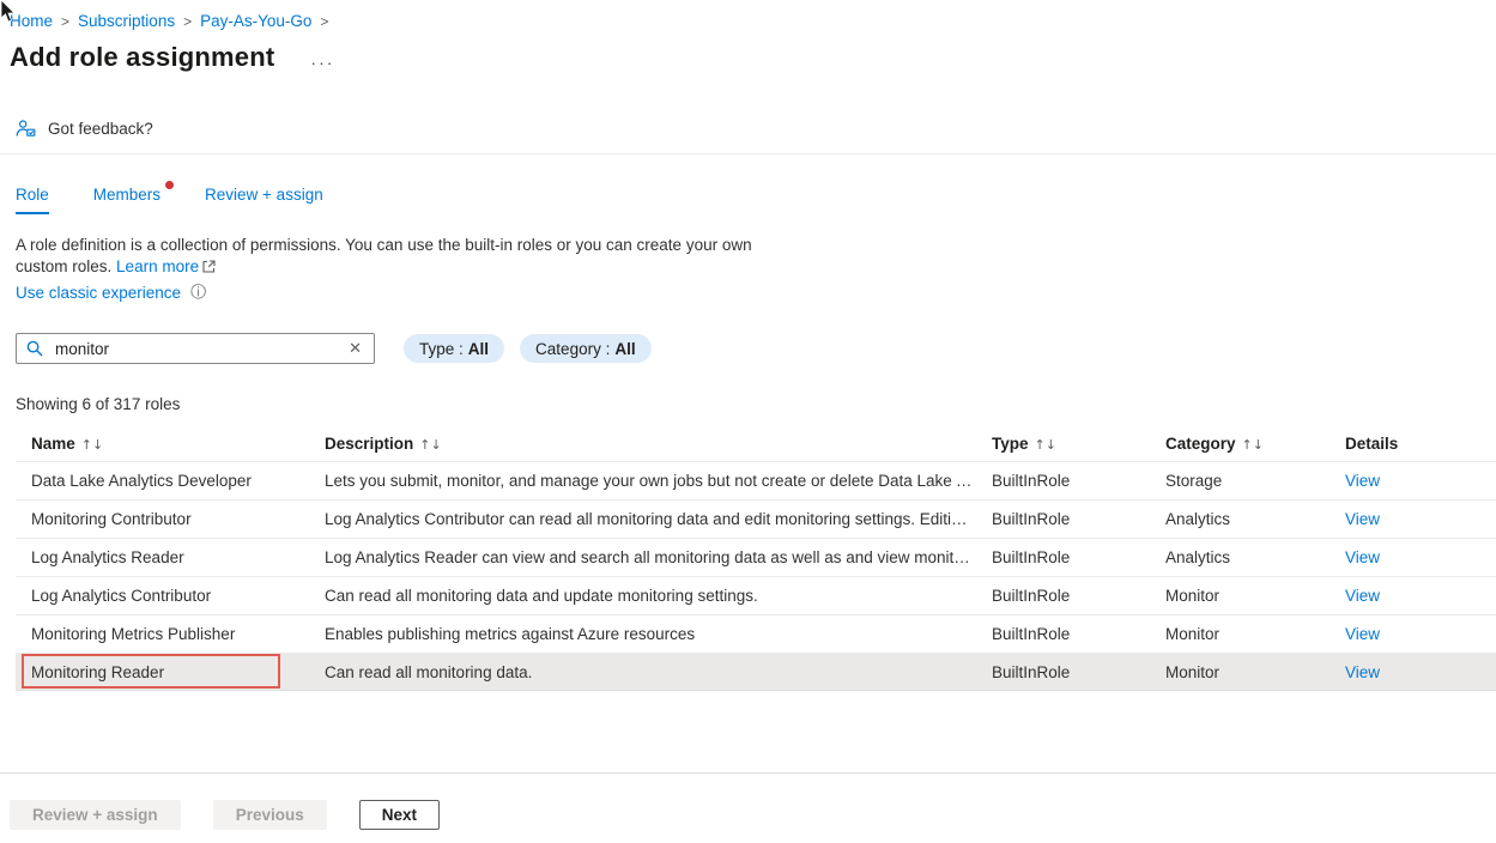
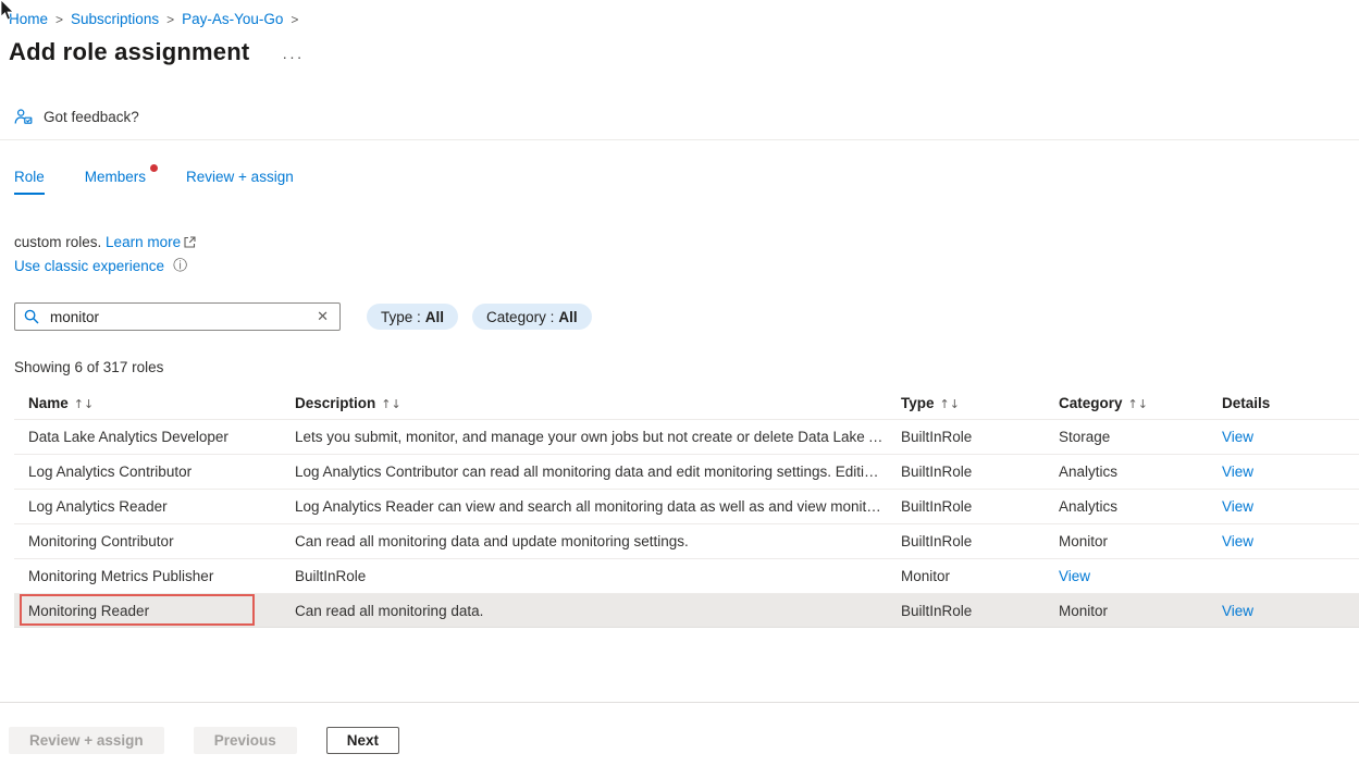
  Home > Subscriptions > Pay-As-You-Go >
  Add role assignment
  ···
  Got feedback?
  Role
  Members
  Review + assign
- A role definition is a collection of permissions. You can use the built-in roles or you can create your own
  custom roles. Learn more
  Use classic experience
  ⓘ
  monitor
  ✕
  Type :
  All
  Category :
  All
  Showing 6 of 317 roles
  Name ↑↓
  Description ↑↓
  Type ↑↓
  Category ↑↓
  Details
  Data Lake Analytics Developer
  Lets you submit, monitor, and manage your own jobs but not create or delete Data Lake An
  BuiltInRole
  Storage
  View
- Monitoring Contributor
+ Log Analytics Contributor
  Log Analytics Contributor can read all monitoring data and edit monitoring settings. Editing
  BuiltInRole
  Analytics
  View
  Log Analytics Reader
  Log Analytics Reader can view and search all monitoring data as well as and view monitori
  BuiltInRole
  Analytics
  View
- Log Analytics Contributor
+ Monitoring Contributor
  Can read all monitoring data and update monitoring settings.
  BuiltInRole
  Monitor
  View
  Monitoring Metrics Publisher
- Enables publishing metrics against Azure resources
  BuiltInRole
  Monitor
  View
  Monitoring Reader
  Can read all monitoring data.
  BuiltInRole
  Monitor
  View
  Review + assign
  Previous
  Next
